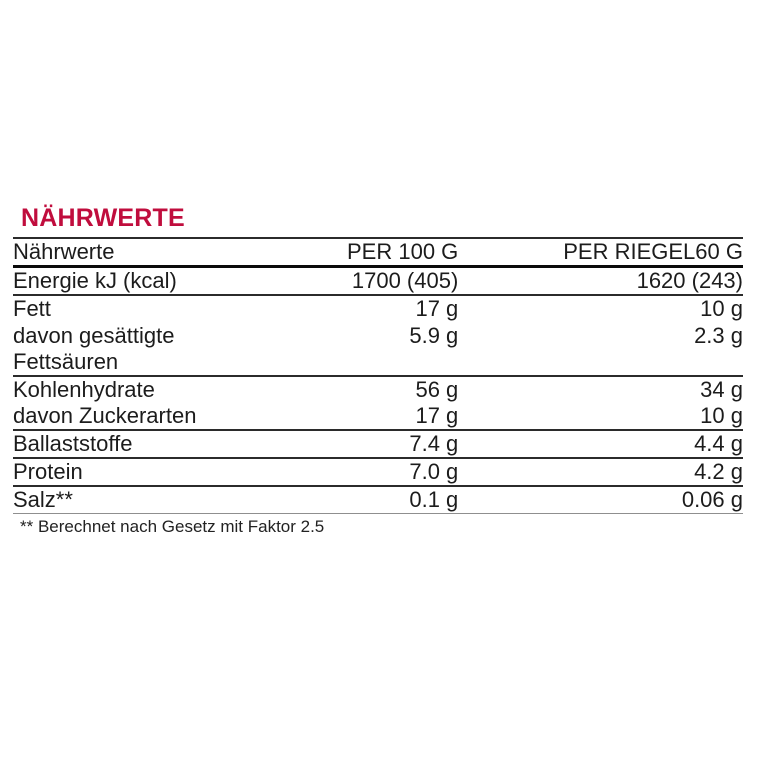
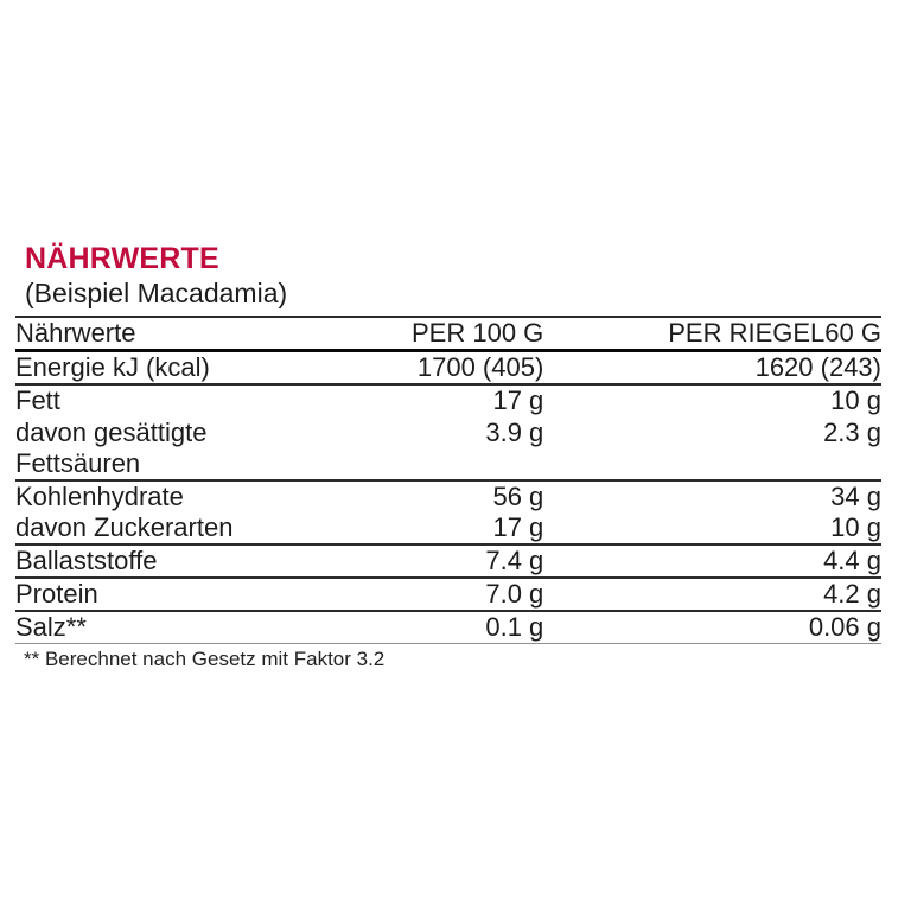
  NÄHRWERTE
+ (Beispiel Macadamia)
  Nährwerte	PER 100 G	PER RIEGEL60 G
  Energie kJ (kcal)	1700 (405)	1620 (243)
  Fett	17 g	10 g
- davon gesättigte	5.9 g	2.3 g
+ davon gesättigte	3.9 g	2.3 g
  Fettsäuren
  Kohlenhydrate	56 g	34 g
  davon Zuckerarten	17 g	10 g
  Ballaststoffe	7.4 g	4.4 g
  Protein	7.0 g	4.2 g
  Salz**	0.1 g	0.06 g
- ** Berechnet nach Gesetz mit Faktor 2.5
+ ** Berechnet nach Gesetz mit Faktor 3.2
